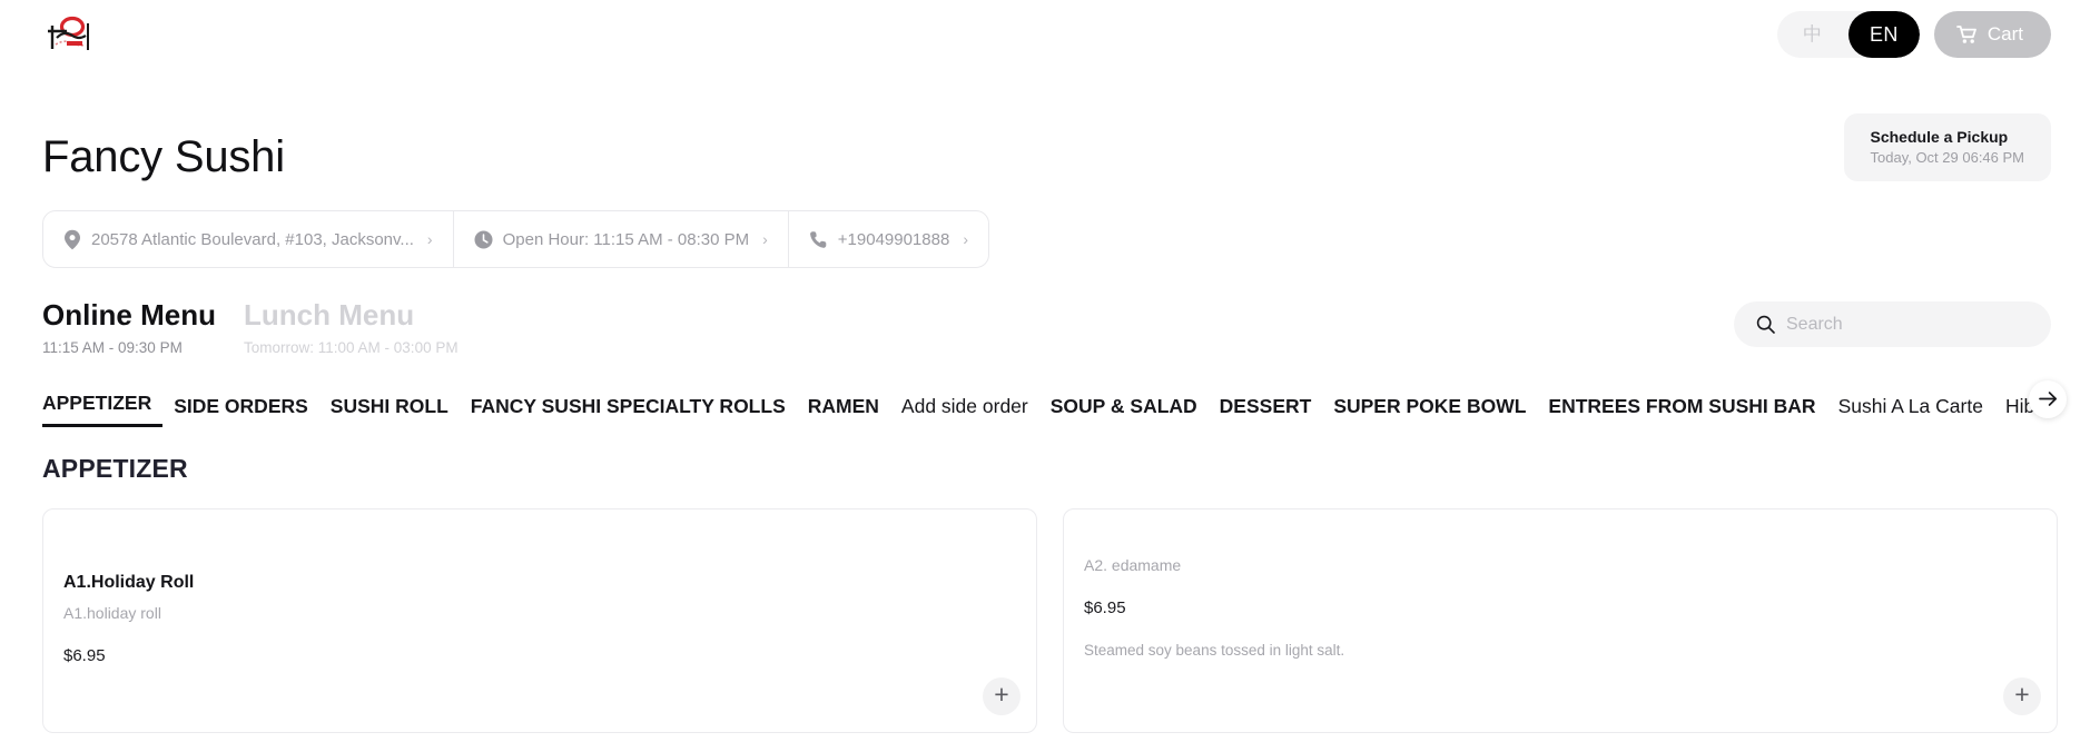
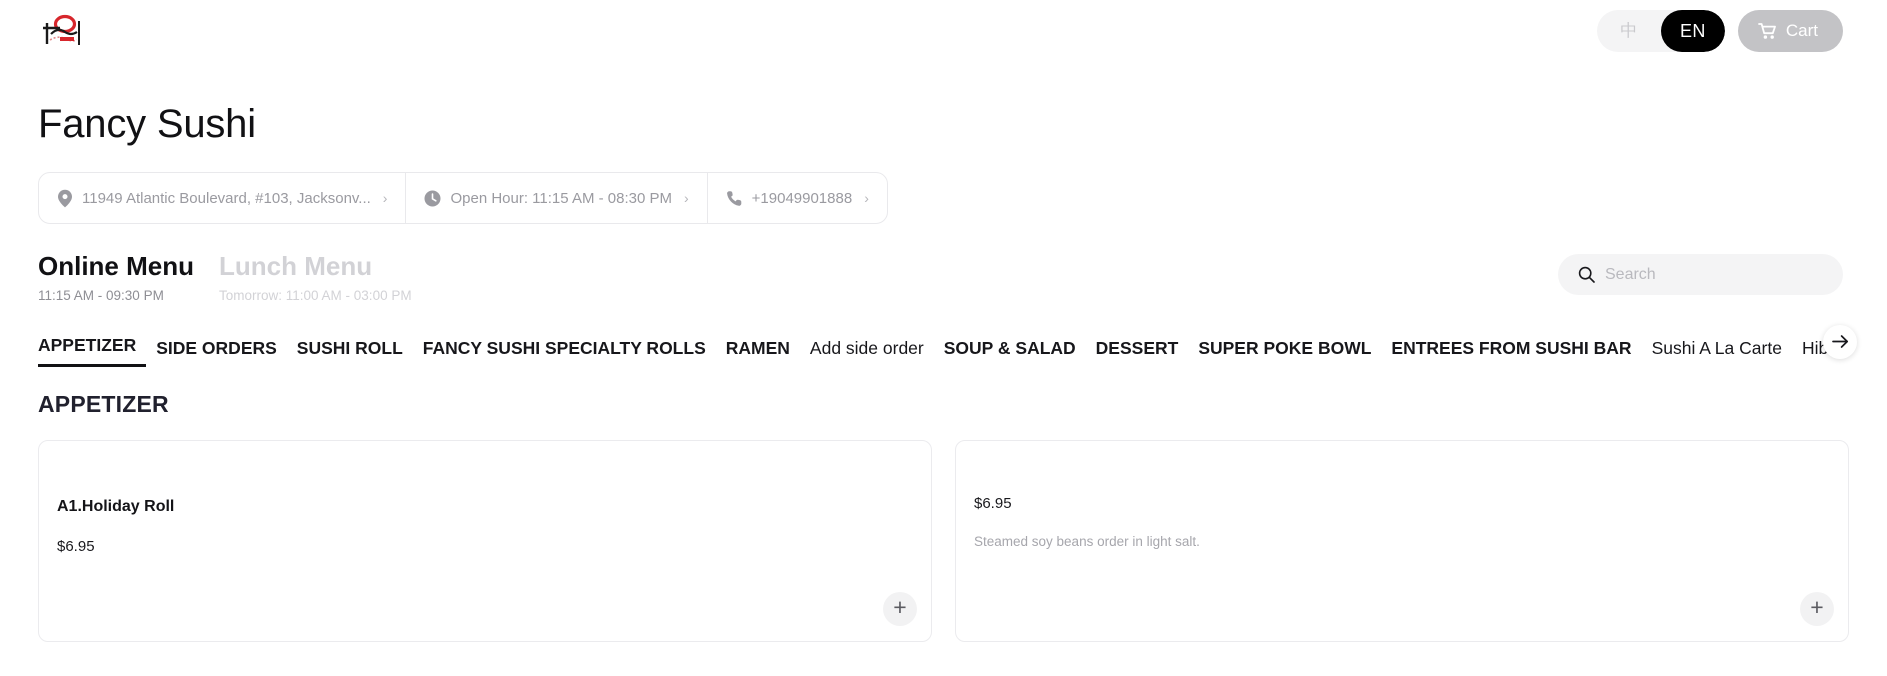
  中
  EN
  Cart
  Fancy Sushi
- Schedule a Pickup
- Today, Oct 29 06:46 PM
- 20578 Atlantic Boulevard, #103, Jacksonv...
+ 11949 Atlantic Boulevard, #103, Jacksonv...
  ›
  Open Hour: 11:15 AM - 08:30 PM
  ›
  +19049901888
  ›
  Online Menu
  11:15 AM - 09:30 PM
  Lunch Menu
  Tomorrow: 11:00 AM - 03:00 PM
  Search
  APPETIZER
  SIDE ORDERS
  SUSHI ROLL
  FANCY SUSHI SPECIALTY ROLLS
  RAMEN
  Add side order
  SOUP & SALAD
  DESSERT
  SUPER POKE BOWL
  ENTREES FROM SUSHI BAR
  Sushi A La Carte
  APPETIZER
  A1.Holiday Roll
- A1.holiday roll
  $6.95
  +
- A2. edamame
  $6.95
- Steamed soy beans tossed in light salt.
+ Steamed soy beans order in light salt.
  +
